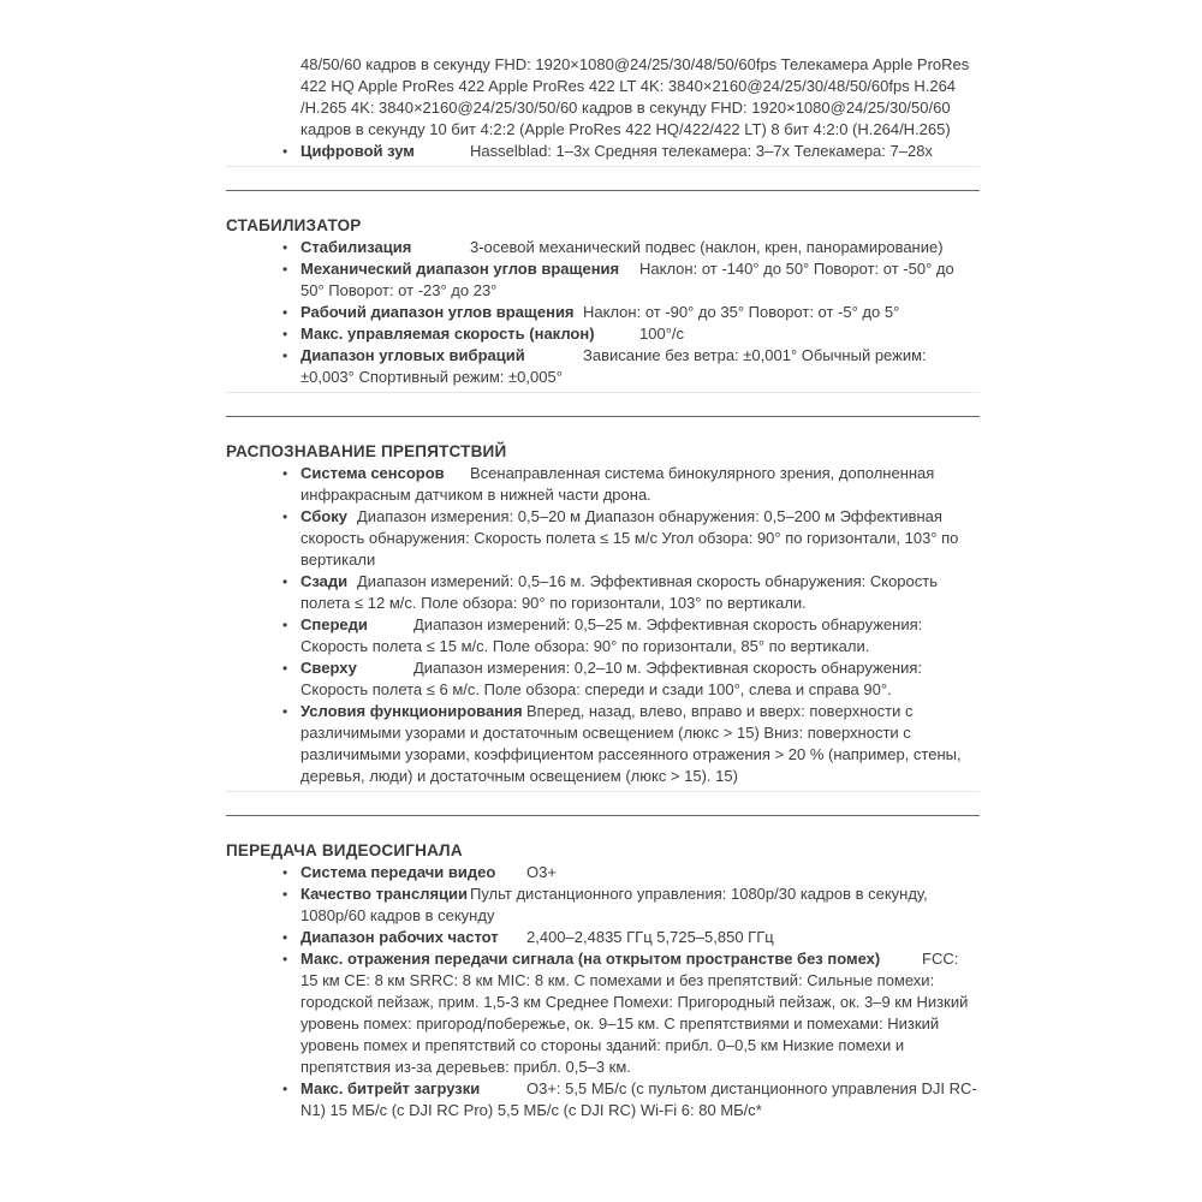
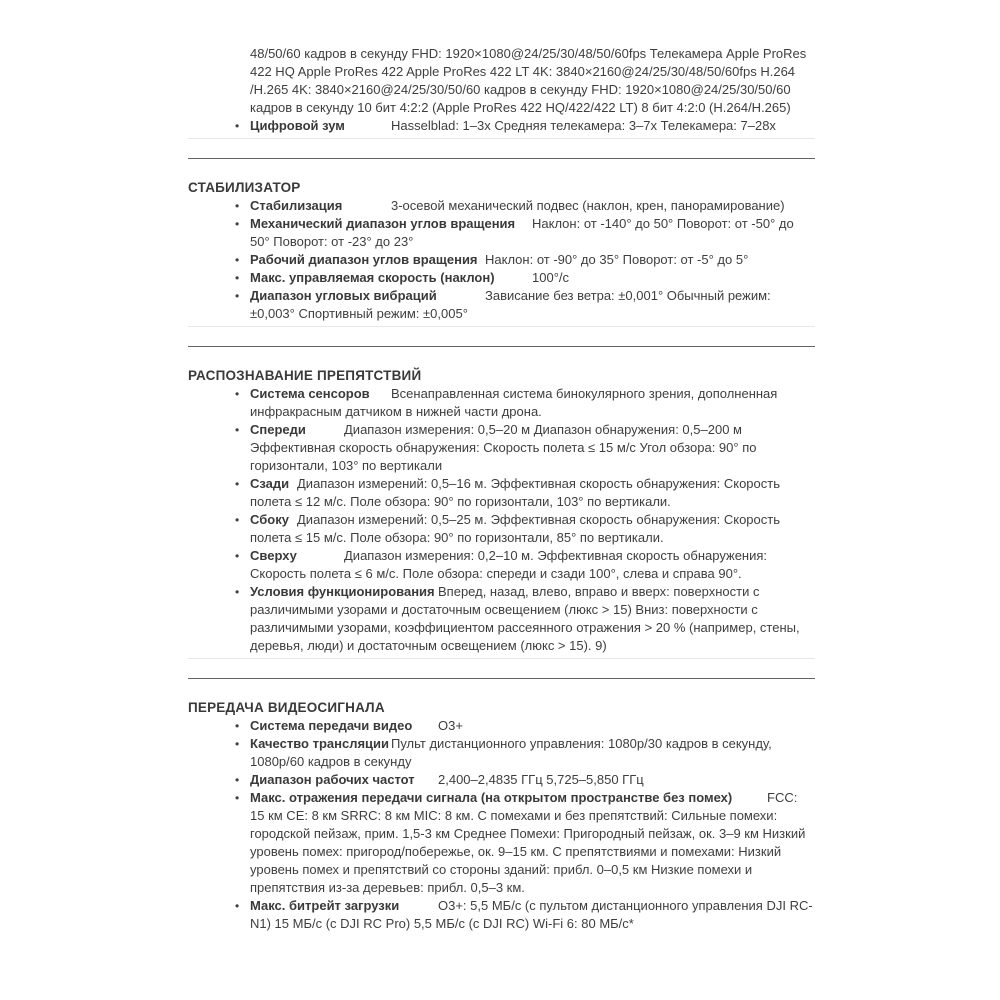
  48/50/60 кадров в секунду FHD: 1920×1080@24/25/30/48/50/60fps Телекамера Apple ProRes 422 HQ Apple ProRes 422 Apple ProRes 422 LT 4K: 3840×2160@24/25/30/48/50/60fps H.264 /H.265 4K: 3840×2160@24/25/30/50/60 кадров в секунду FHD: 1920×1080@24/25/30/50/60 кадров в секунду 10 бит 4:2:2 (Apple ProRes 422 HQ/422/422 LT) 8 бит 4:2:0 (H.264/H.265)
  Цифровой зум Hasselblad: 1–3x Средняя телекамера: 3–7x Телекамера: 7–28x
  СТАБИЛИЗАТОР
  Стабилизация 3-осевой механический подвес (наклон, крен, панорамирование)
  Механический диапазон углов вращения Наклон: от -140° до 50° Поворот: от -50° до 50° Поворот: от -23° до 23°
  Рабочий диапазон углов вращения Наклон: от -90° до 35° Поворот: от -5° до 5°
  Макс. управляемая скорость (наклон) 100°/с
  Диапазон угловых вибраций Зависание без ветра: ±0,001° Обычный режим: ±0,003° Спортивный режим: ±0,005°
  РАСПОЗНАВАНИЕ ПРЕПЯТСТВИЙ
  Система сенсоров Всенаправленная система бинокулярного зрения, дополненная инфракрасным датчиком в нижней части дрона.
- Сбоку Диапазон измерения: 0,5–20 м Диапазон обнаружения: 0,5–200 м Эффективная скорость обнаружения: Скорость полета ≤ 15 м/с Угол обзора: 90° по горизонтали, 103° по вертикали
+ Спереди Диапазон измерения: 0,5–20 м Диапазон обнаружения: 0,5–200 м Эффективная скорость обнаружения: Скорость полета ≤ 15 м/с Угол обзора: 90° по горизонтали, 103° по вертикали
  Сзади Диапазон измерений: 0,5–16 м. Эффективная скорость обнаружения: Скорость полета ≤ 12 м/с. Поле обзора: 90° по горизонтали, 103° по вертикали.
- Спереди Диапазон измерений: 0,5–25 м. Эффективная скорость обнаружения: Скорость полета ≤ 15 м/с. Поле обзора: 90° по горизонтали, 85° по вертикали.
+ Сбоку Диапазон измерений: 0,5–25 м. Эффективная скорость обнаружения: Скорость полета ≤ 15 м/с. Поле обзора: 90° по горизонтали, 85° по вертикали.
  Сверху Диапазон измерения: 0,2–10 м. Эффективная скорость обнаружения: Скорость полета ≤ 6 м/с. Поле обзора: спереди и сзади 100°, слева и справа 90°.
- Условия функционирования Вперед, назад, влево, вправо и вверх: поверхности с различимыми узорами и достаточным освещением (люкс > 15) Вниз: поверхности с различимыми узорами, коэффициентом рассеянного отражения > 20 % (например, стены, деревья, люди) и достаточным освещением (люкс > 15). 15)
+ Условия функционирования Вперед, назад, влево, вправо и вверх: поверхности с различимыми узорами и достаточным освещением (люкс > 15) Вниз: поверхности с различимыми узорами, коэффициентом рассеянного отражения > 20 % (например, стены, деревья, люди) и достаточным освещением (люкс > 15). 9)
  ПЕРЕДАЧА ВИДЕОСИГНАЛА
  Система передачи видео O3+
  Качество трансляции Пульт дистанционного управления: 1080p/30 кадров в секунду, 1080p/60 кадров в секунду
  Диапазон рабочих частот 2,400–2,4835 ГГц 5,725–5,850 ГГц
  Макс. отражения передачи сигнала (на открытом пространстве без помех) FCC: 15 км CE: 8 км SRRC: 8 км MIC: 8 км. С помехами и без препятствий: Сильные помехи: городской пейзаж, прим. 1,5-3 км Среднее Помехи: Пригородный пейзаж, ок. 3–9 км Низкий уровень помех: пригород/побережье, ок. 9–15 км. С препятствиями и помехами: Низкий уровень помех и препятствий со стороны зданий: прибл. 0–0,5 км Низкие помехи и препятствия из-за деревьев: прибл. 0,5–3 км.
  Макс. битрейт загрузки O3+: 5,5 МБ/с (с пультом дистанционного управления DJI RC-N1) 15 МБ/с (с DJI RC Pro) 5,5 МБ/с (с DJI RC) Wi-Fi 6: 80 МБ/с*
